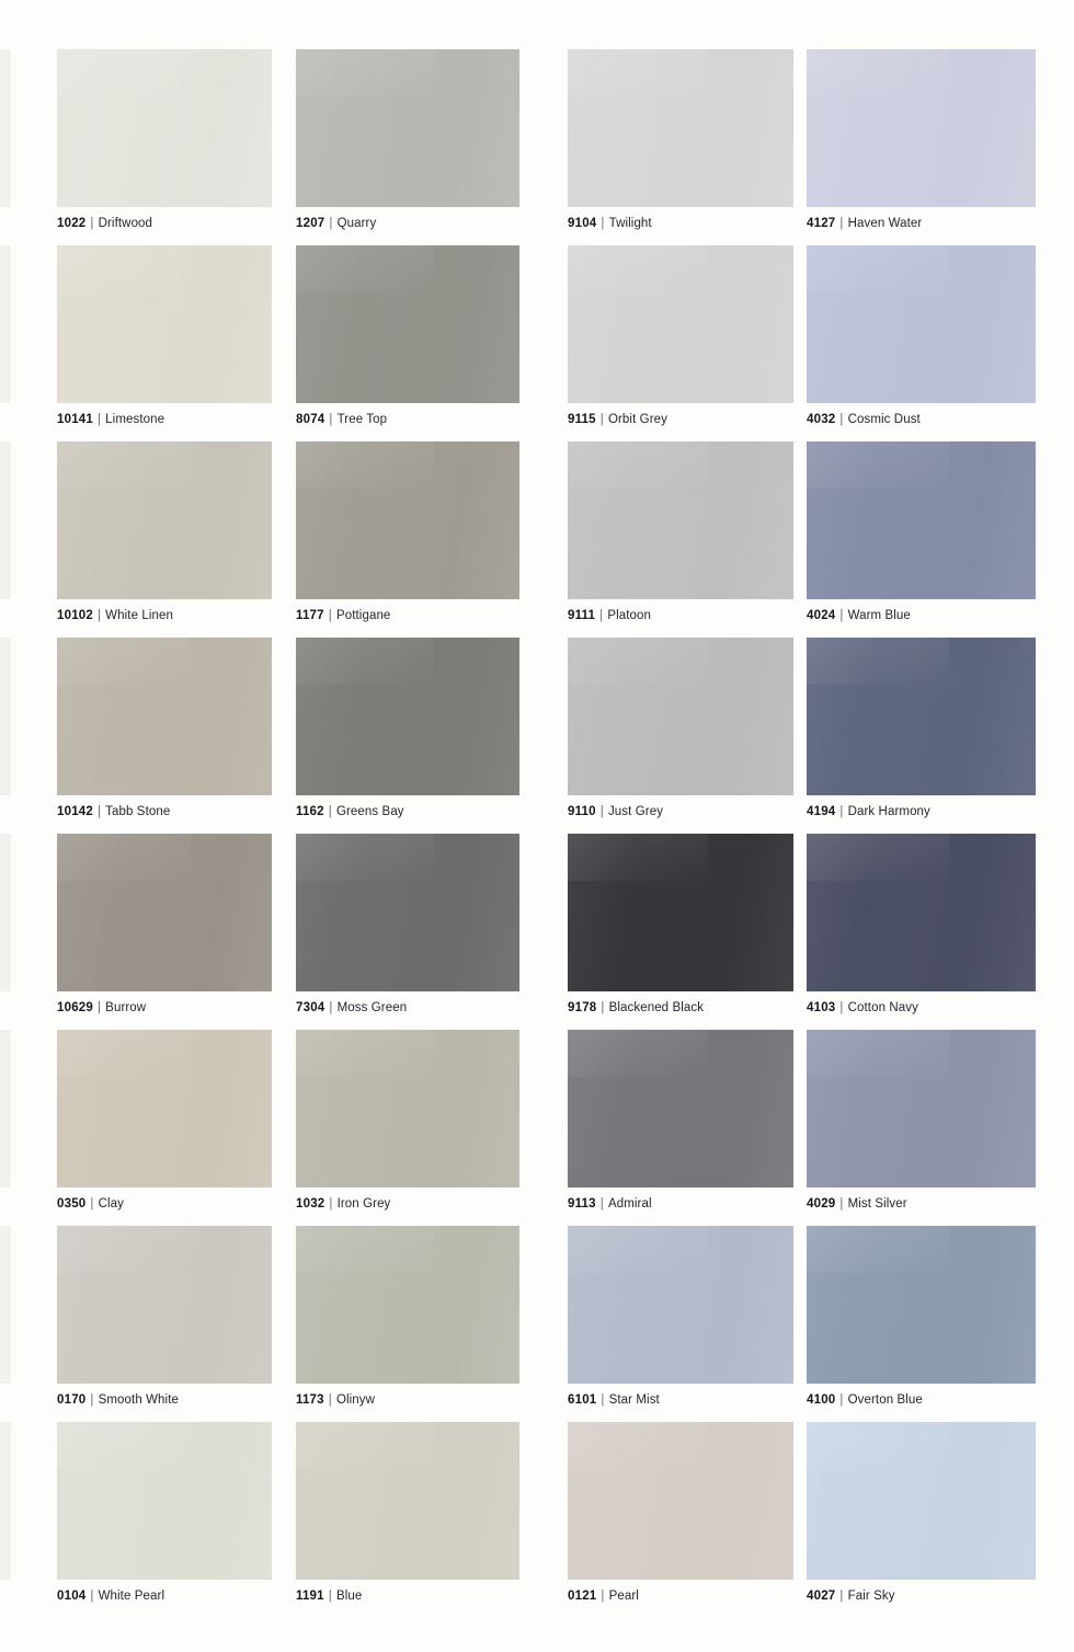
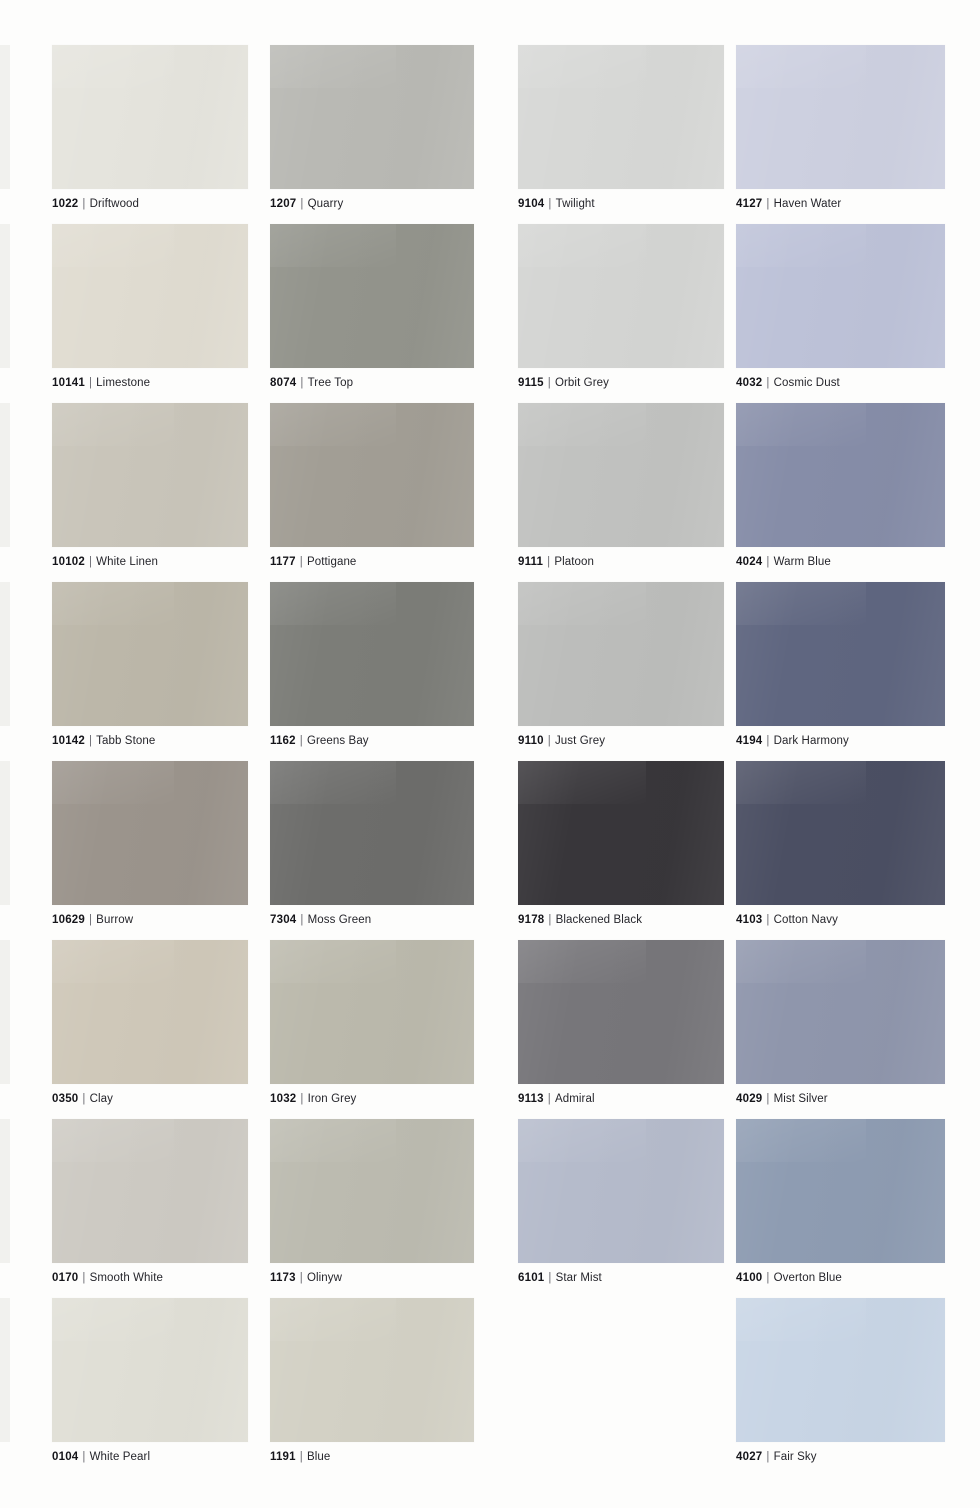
  1022 | Driftwood
  1207 | Quarry
  9104 | Twilight
  4127 | Haven Water
  10141 | Limestone
  8074 | Tree Top
  9115 | Orbit Grey
  4032 | Cosmic Dust
  10102 | White Linen
  1177 | Pottigane
  9111 | Platoon
  4024 | Warm Blue
  10142 | Tabb Stone
  1162 | Greens Bay
  9110 | Just Grey
  4194 | Dark Harmony
  10629 | Burrow
  7304 | Moss Green
  9178 | Blackened Black
  4103 | Cotton Navy
  0350 | Clay
  1032 | Iron Grey
  9113 | Admiral
  4029 | Mist Silver
  0170 | Smooth White
  1173 | Olinyw
  6101 | Star Mist
  4100 | Overton Blue
  0104 | White Pearl
  1191 | Blue
- 0121 | Pearl
  4027 | Fair Sky
